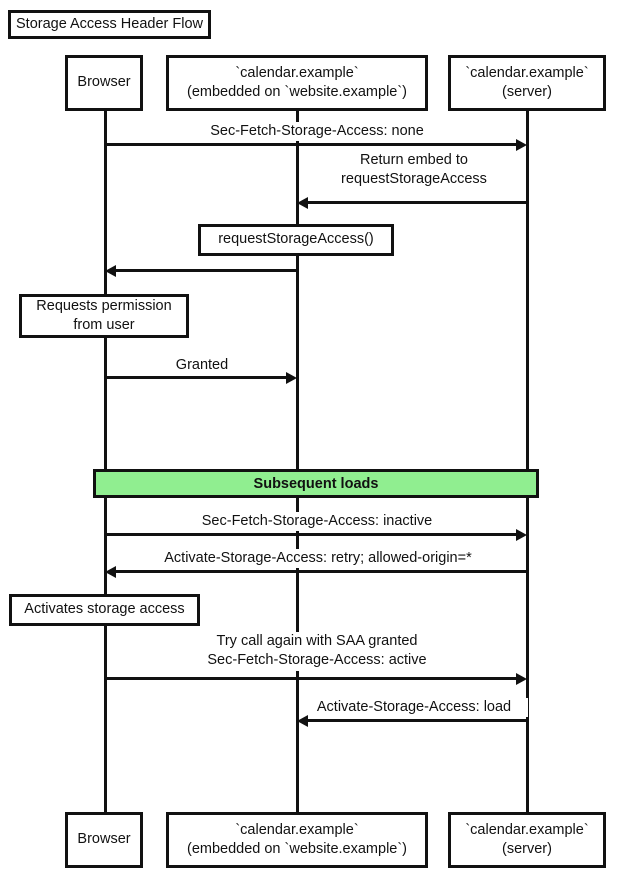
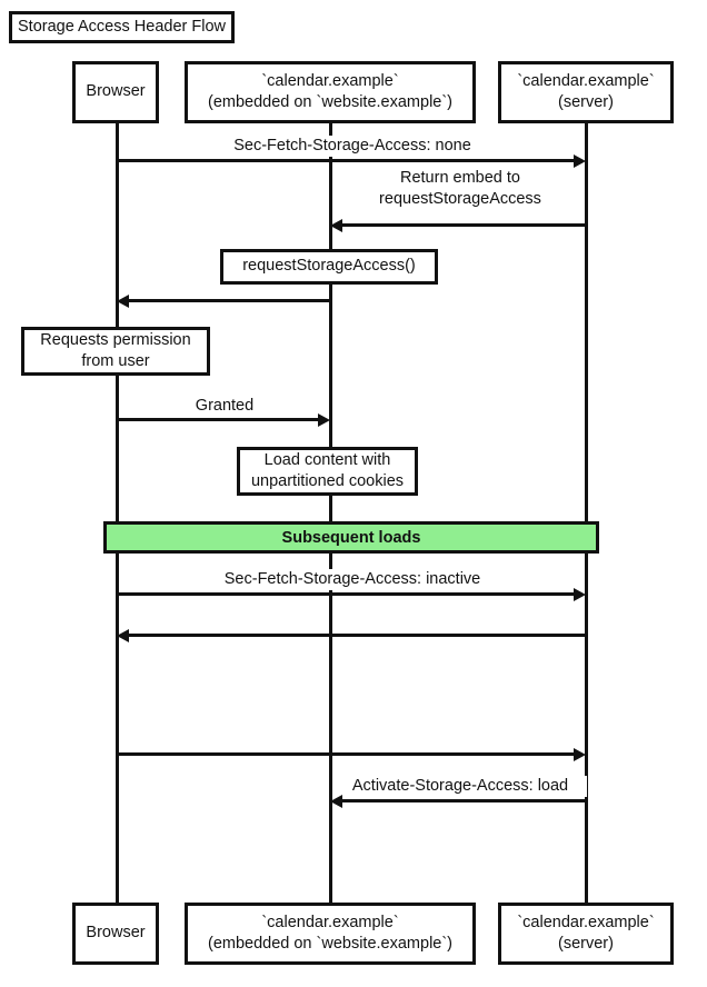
  Storage Access Header Flow
  Browser
  `calendar.example`
  (embedded on `website.example`)
  `calendar.example`
  (server)
  Sec-Fetch-Storage-Access: none
  Return embed to
  requestStorageAccess
  requestStorageAccess()
  Requests permission
  from user
  Granted
+ Load content with
+ unpartitioned cookies
  Subsequent loads
  Sec-Fetch-Storage-Access: inactive
- Activate-Storage-Access: retry; allowed-origin=*
- Activates storage access
- Try call again with SAA granted
- Sec-Fetch-Storage-Access: active
  Activate-Storage-Access: load
  Browser
  `calendar.example`
  (embedded on `website.example`)
  `calendar.example`
  (server)
